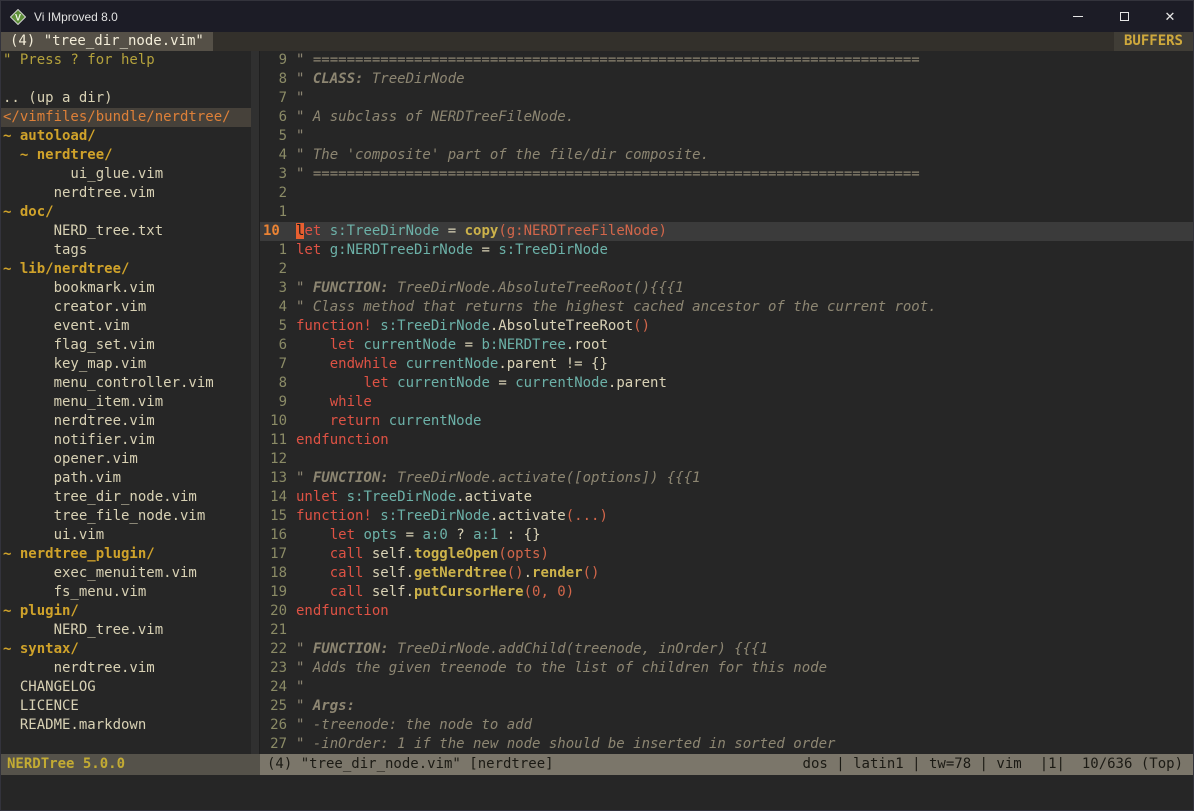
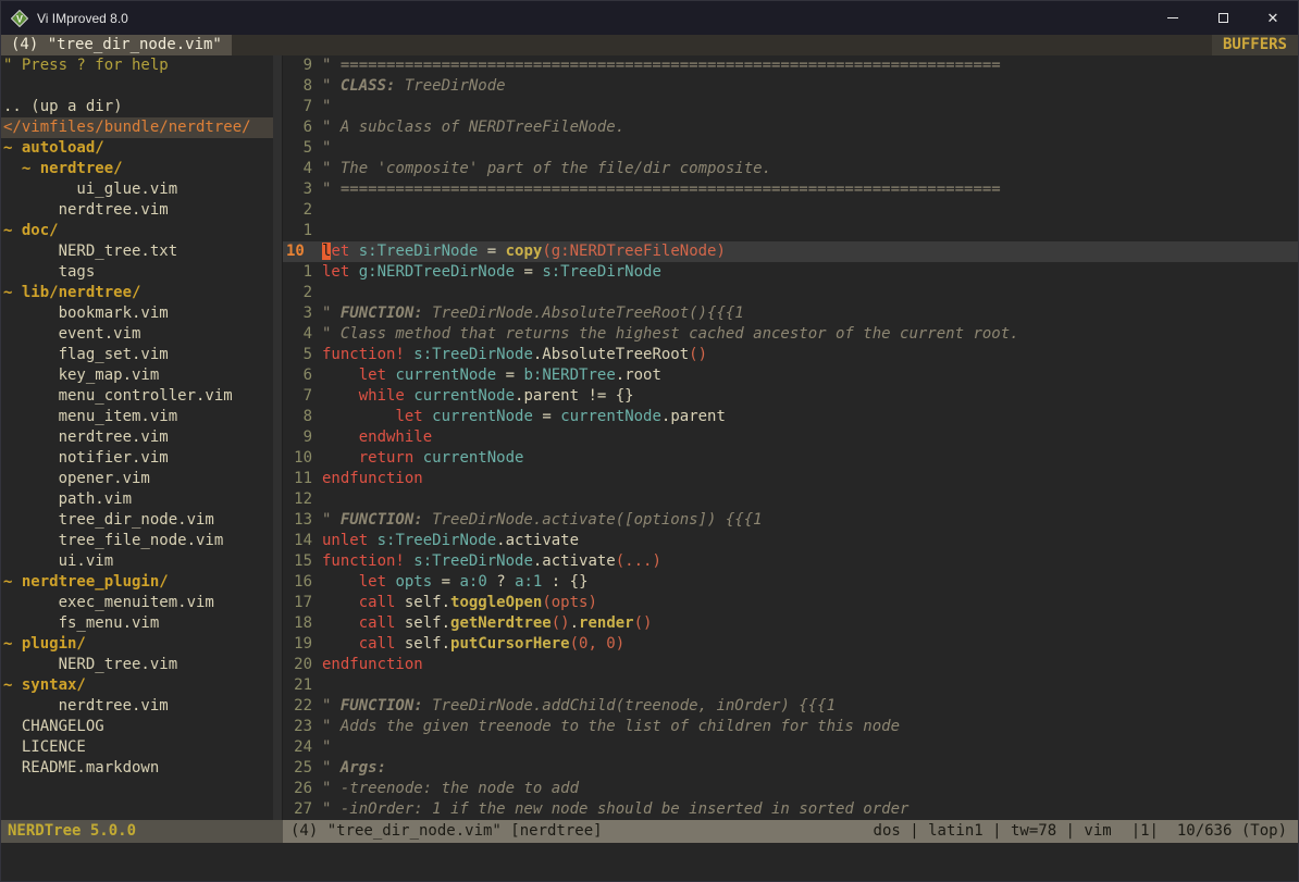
  V
  Vi IMproved 8.0
  ✕
  (4) "tree_dir_node.vim"
  BUFFERS
  " Press ? for help
  .. (up a dir)
  </vimfiles/bundle/nerdtree/
  ~ autoload/
  ~ nerdtree/
  ui_glue.vim
  nerdtree.vim
  ~ doc/
  NERD_tree.txt
  tags
  ~ lib/nerdtree/
  bookmark.vim
- creator.vim
  event.vim
  flag_set.vim
  key_map.vim
  menu_controller.vim
  menu_item.vim
  nerdtree.vim
  notifier.vim
  opener.vim
  path.vim
  tree_dir_node.vim
  tree_file_node.vim
  ui.vim
  ~ nerdtree_plugin/
  exec_menuitem.vim
  fs_menu.vim
  ~ plugin/
  NERD_tree.vim
  ~ syntax/
  nerdtree.vim
  CHANGELOG
  LICENCE
  README.markdown
  9
  " ========================================================================
  8
  " CLASS: TreeDirNode
  7
  "
  6
  " A subclass of NERDTreeFileNode.
  5
  "
  4
  " The 'composite' part of the file/dir composite.
  3
  " ========================================================================
  2
  1
  10
  let s:TreeDirNode = copy(g:NERDTreeFileNode)
  1
  let g:NERDTreeDirNode = s:TreeDirNode
  2
  3
  " FUNCTION: TreeDirNode.AbsoluteTreeRoot(){{{1
  4
  " Class method that returns the highest cached ancestor of the current root.
  5
  function! s:TreeDirNode.AbsoluteTreeRoot()
  6
  let currentNode = b:NERDTree.root
  7
- endwhile currentNode.parent != {}
+ while currentNode.parent != {}
  8
  let currentNode = currentNode.parent
  9
- while
+ endwhile
  10
  return currentNode
  11
  endfunction
  12
  13
  " FUNCTION: TreeDirNode.activate([options]) {{{1
  14
  unlet s:TreeDirNode.activate
  15
  function! s:TreeDirNode.activate(...)
  16
  let opts = a:0 ? a:1 : {}
  17
  call self.toggleOpen(opts)
  18
  call self.getNerdtree().render()
  19
  call self.putCursorHere(0, 0)
  20
  endfunction
  21
  22
  " FUNCTION: TreeDirNode.addChild(treenode, inOrder) {{{1
  23
  " Adds the given treenode to the list of children for this node
  24
  "
  25
  " Args:
  26
  " -treenode: the node to add
  27
  " -inOrder: 1 if the new node should be inserted in sorted order
  NERDTree 5.0.0
  (4) "tree_dir_node.vim" [nerdtree]
  dos | latin1 | tw=78 | vim
  |1| 10/636 (Top)
